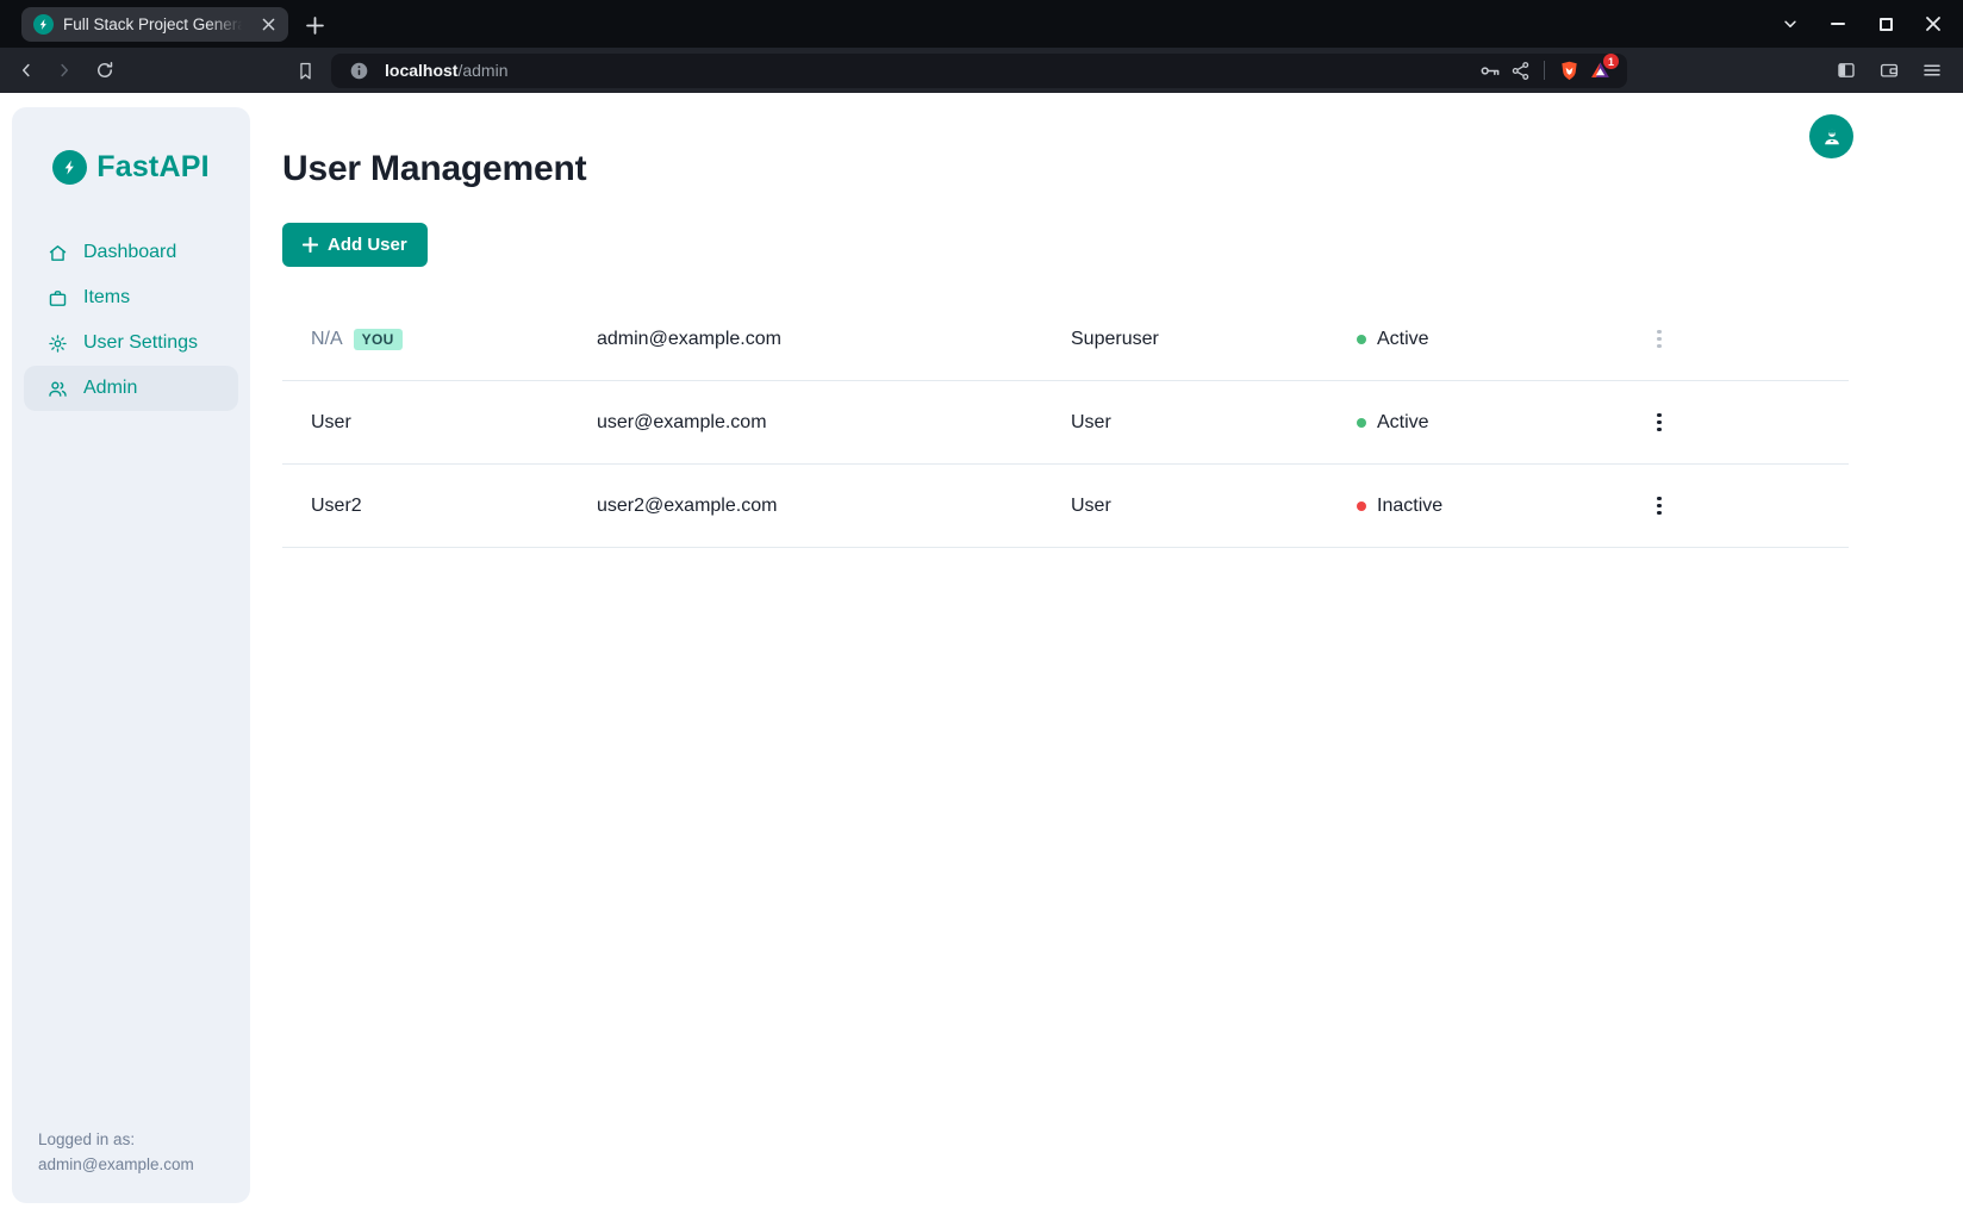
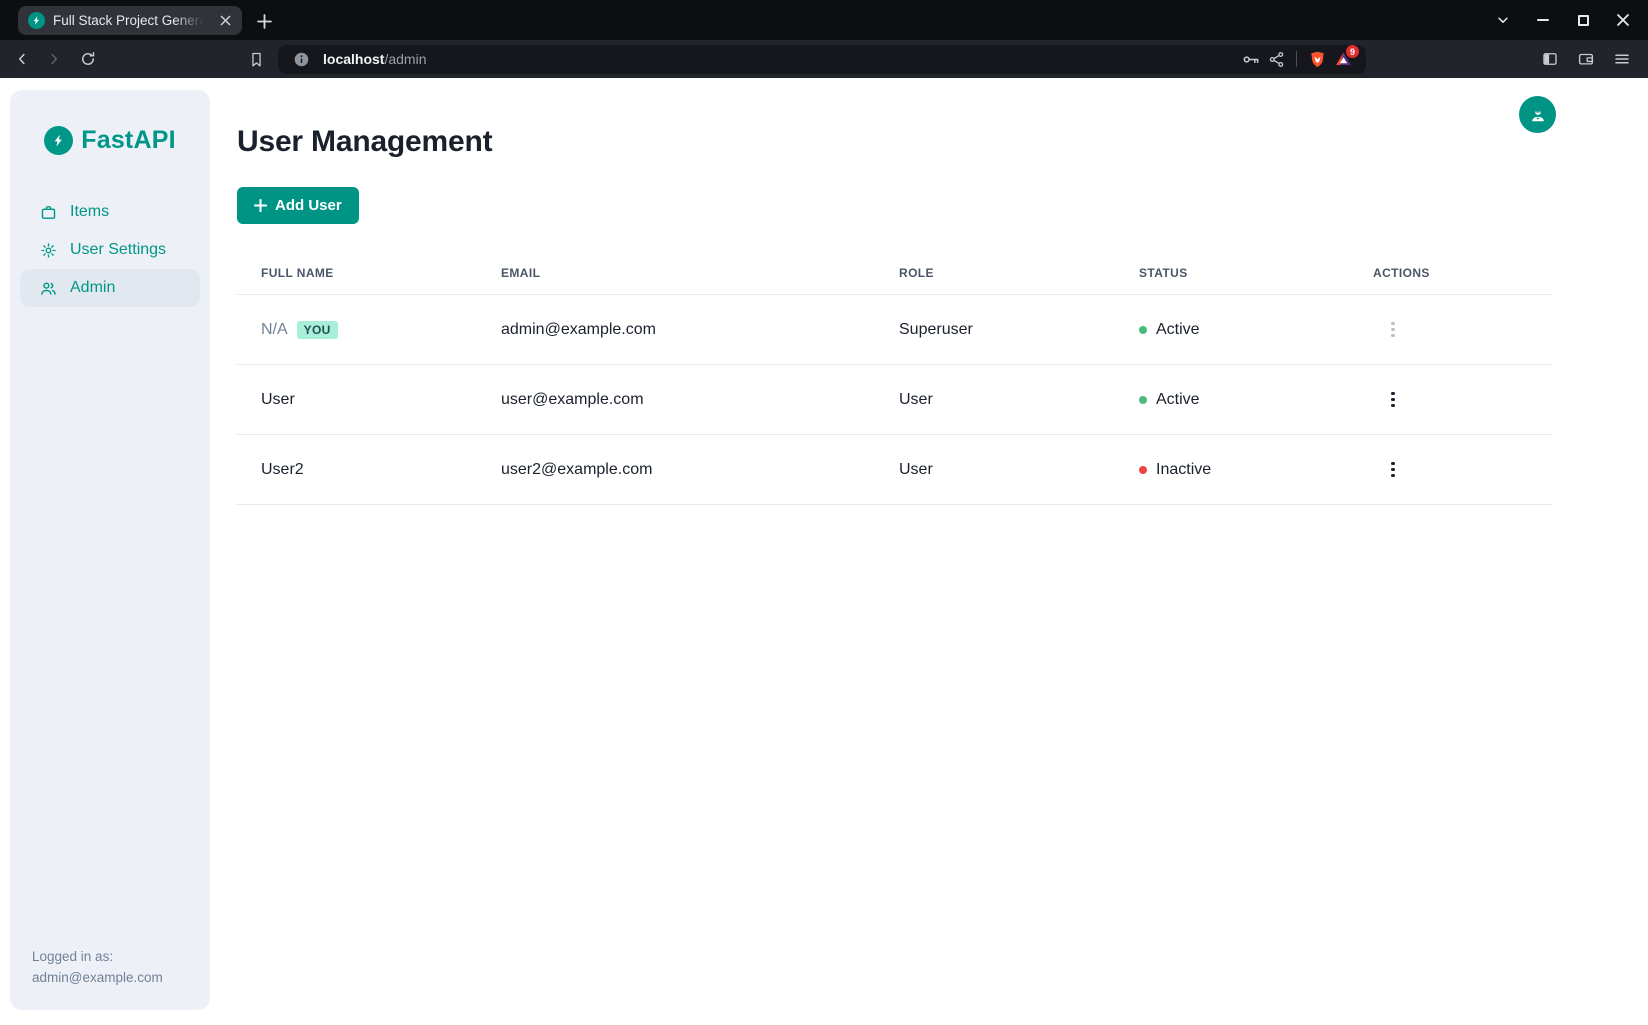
  Full Stack Project Genera
  localhost/admin
- 1
+ 9
  FastAPI
- Dashboard
  Items
  User Settings
  Admin
  Logged in as:
  admin@example.com
  User Management
  Add User
+ FULL NAME
+ EMAIL
+ ROLE
+ STATUS
+ ACTIONS
  N/A
  YOU
  admin@example.com
  Superuser
  Active
  User
  user@example.com
  User
  Active
  User2
  user2@example.com
  User
  Inactive
